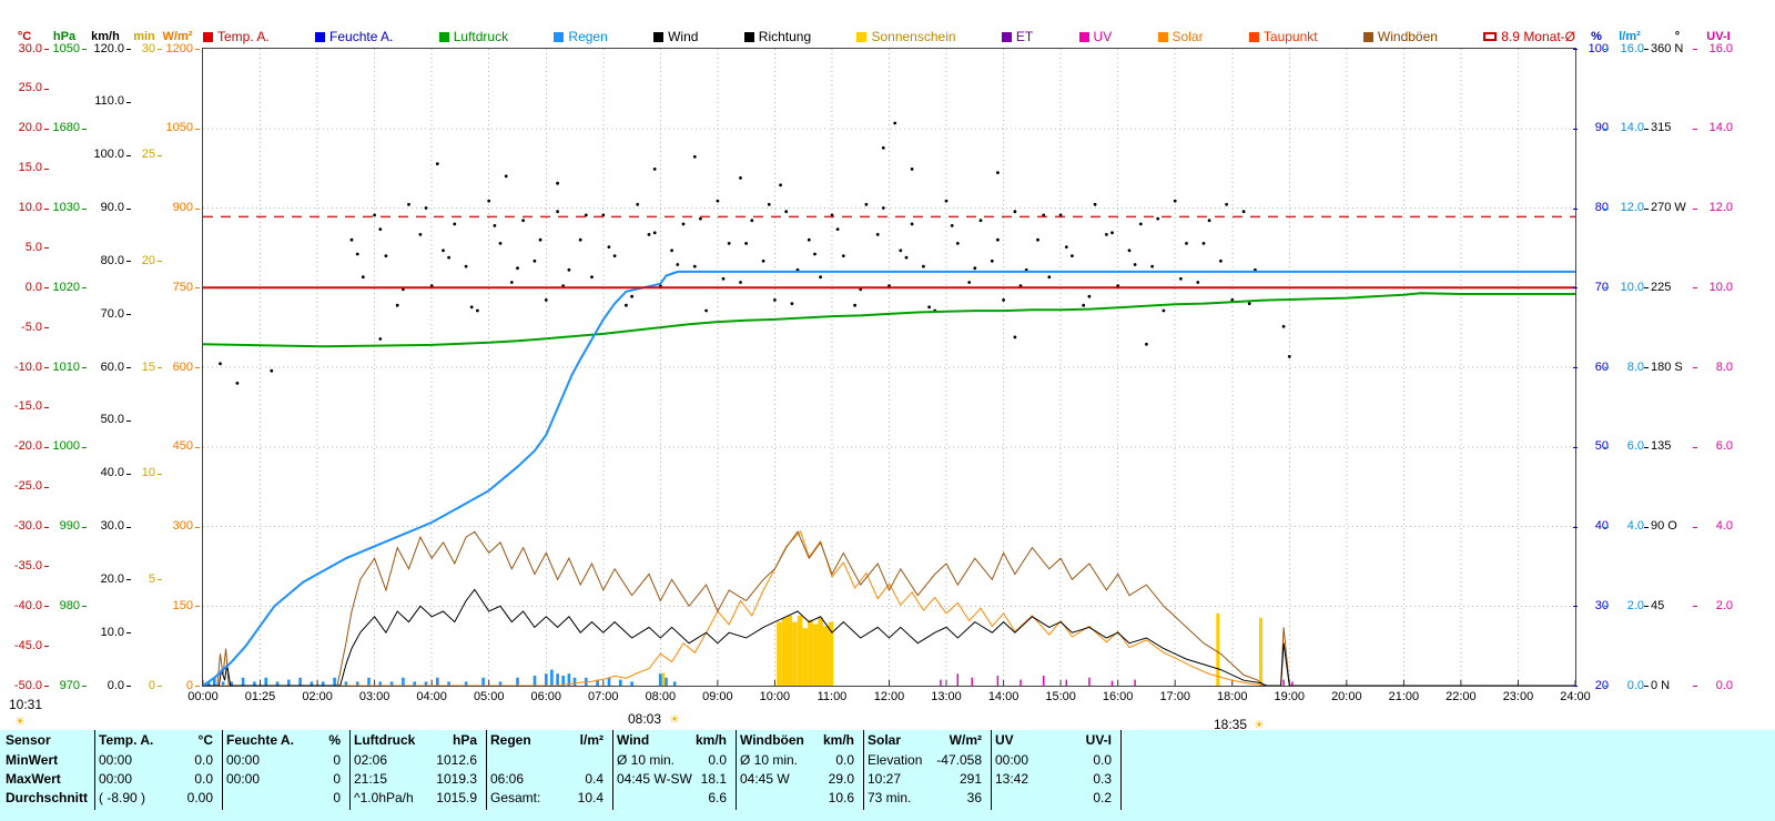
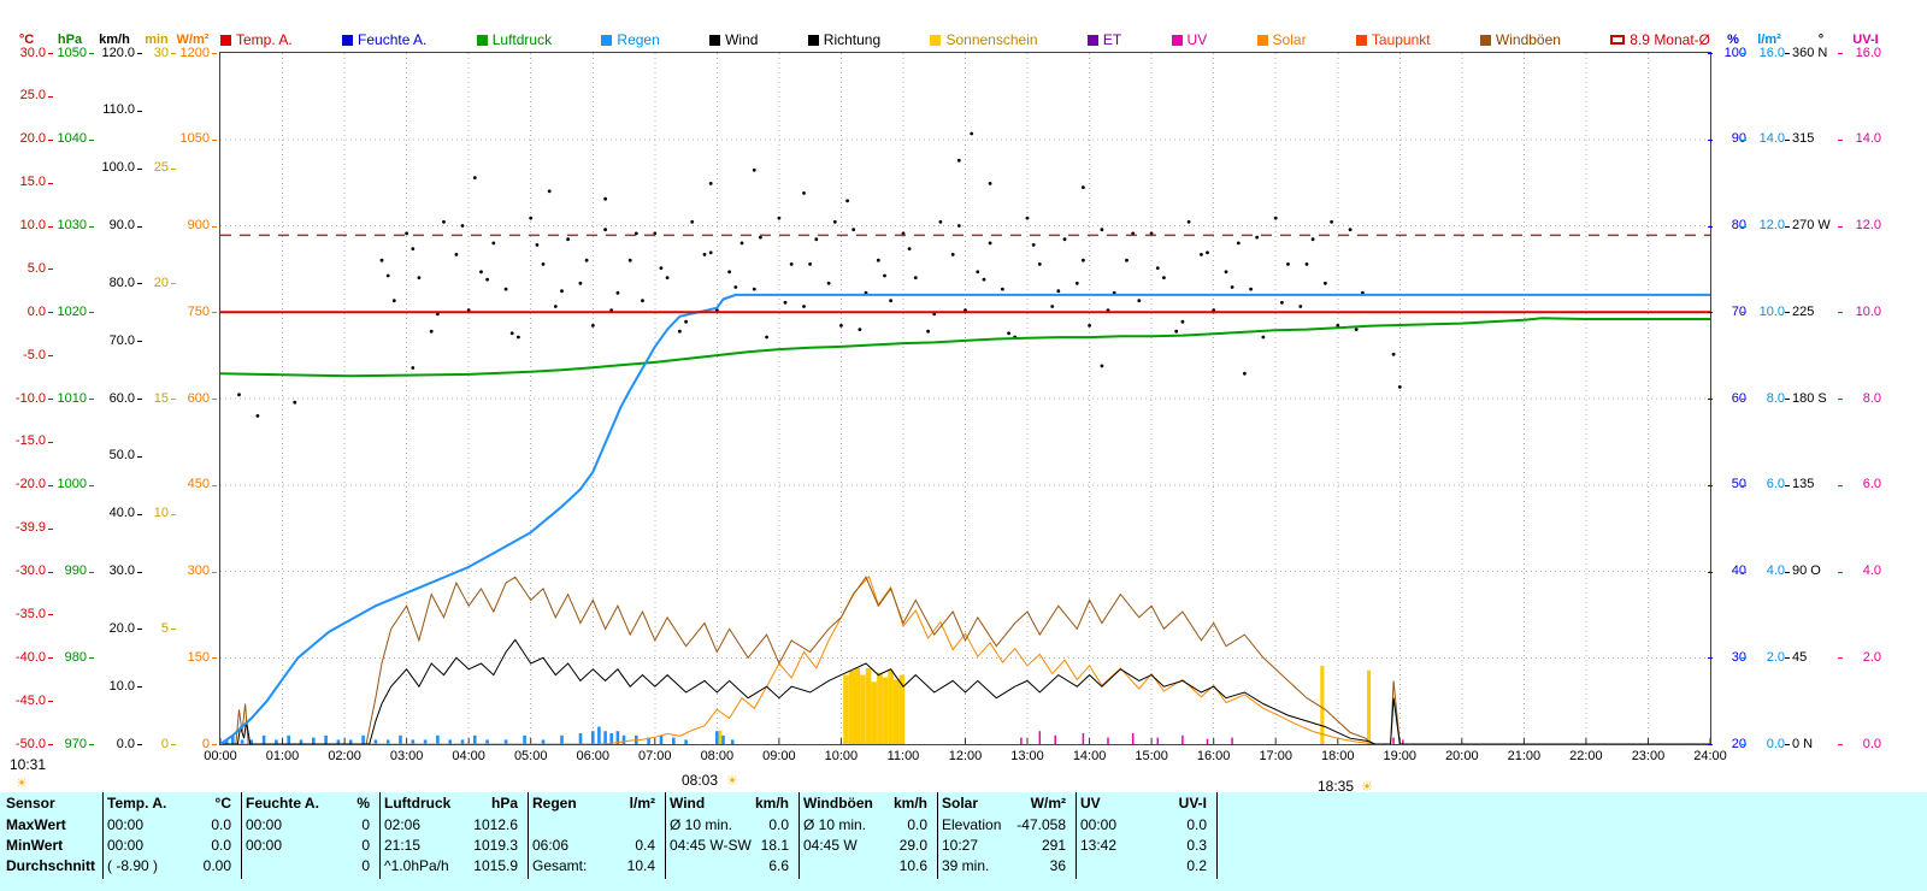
  Temp. A.
  Feuchte A.
  Luftdruck
  Regen
  Wind
  Richtung
  Sonnenschein
  ET
  UV
  Solar
  Taupunkt
  Windböen
  8.9 Monat-Ø
  10:31
  ☀
  08:03
  ☀
  18:35
  ☀
  Sensor
  Temp. A.
  °C
  Feuchte A.
  %
  Luftdruck
  hPa
  Regen
  l/m²
  Wind
  km/h
  Windböen
  km/h
  Solar
  W/m²
  UV
  UV-I
- MinWert
+ MaxWert
  00:00
  0.0
  00:00
  0
  02:06
  1012.6
  Ø 10 min.
  0.0
  Ø 10 min.
  0.0
  Elevation
  -47.058
  00:00
  0.0
- MaxWert
+ MinWert
  00:00
  0.0
  00:00
  0
  21:15
  1019.3
  06:06
  0.4
  04:45 W-SW
  18.1
  04:45 W
  29.0
  10:27
  291
  13:42
  0.3
  Durchschnitt
  ( -8.90 )
  0.00
  0
  ^1.0hPa/h
  1015.9
  Gesamt:
  10.4
  6.6
  10.6
- 73 min.
+ 39 min.
  36
  0.2
  °C
  30.0
  25.0
  20.0
  15.0
  10.0
  5.0
  0.0
  -5.0
  -10.0
  -15.0
  -20.0
- -25.0
+ -39.9
  -30.0
  -35.0
  -40.0
  -45.0
  -50.0
  hPa
  1050
- 1680
+ 1040
  1030
  1020
  1010
  1000
  990
  980
  970
  km/h
  120.0
  110.0
  100.0
  90.0
  80.0
  70.0
  60.0
  50.0
  40.0
  30.0
  20.0
  10.0
  0.0
  min
  30
  25
  20
  15
  10
  5
  0
  W/m²
  1200
  1050
  900
  750
  600
  450
  300
  150
  0
  %
  l/m²
  16.0
  14.0
  12.0
  10.0
  8.0
  6.0
  4.0
  2.0
  0.0
  °
  360 N
  315
  270 W
  225
  180 S
  135
  90 O
  45
  0 N
  UV-I
  16.0
  14.0
  12.0
  10.0
  8.0
  6.0
  4.0
  2.0
  0.0
  00:00
- 01:25
+ 01:00
  02:00
  03:00
  04:00
  05:00
  06:00
  07:00
  08:00
  09:00
  10:00
  11:00
  12:00
  13:00
  14:00
  15:00
  16:00
  17:00
  18:00
  19:00
  20:00
  21:00
  22:00
  23:00
  24:00
